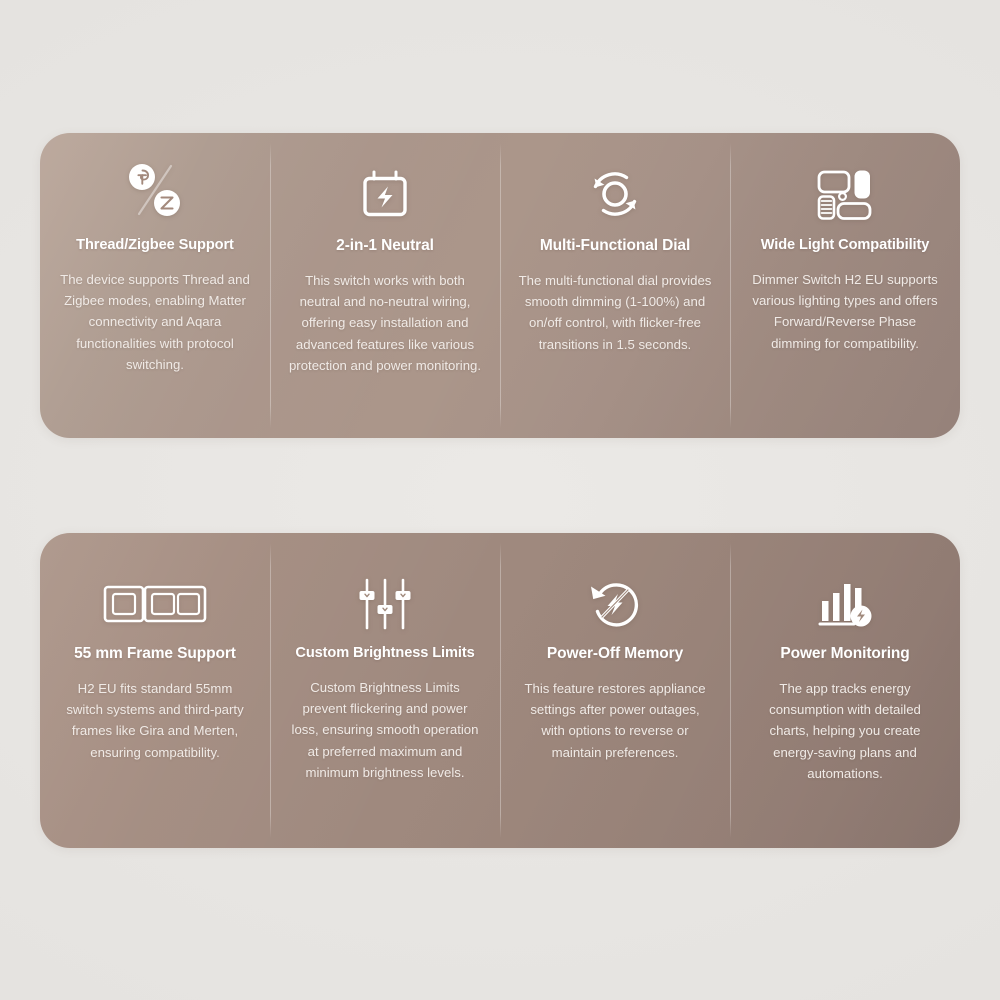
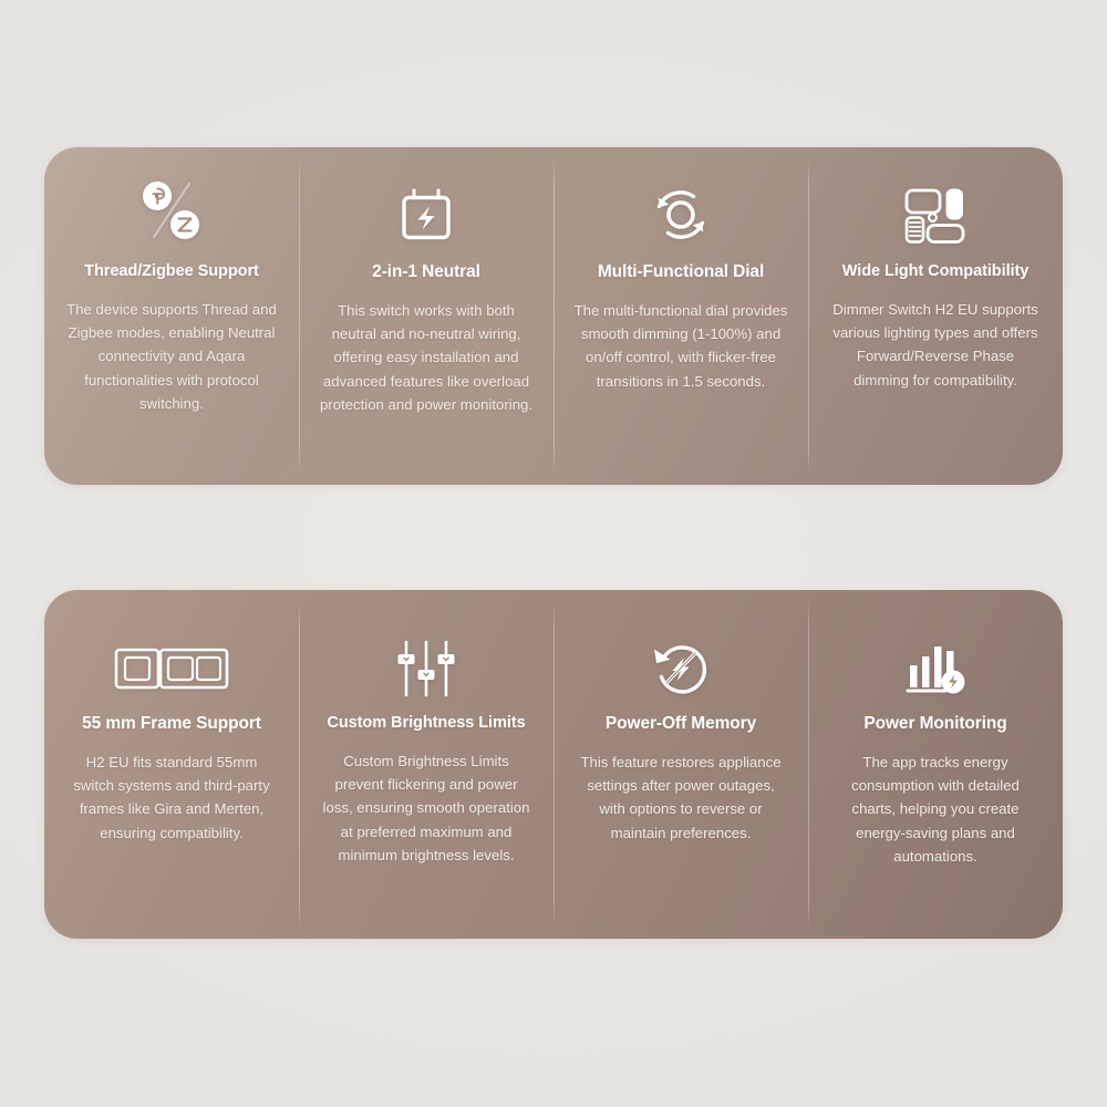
  Thread/Zigbee Support
- The device supports Thread and Zigbee modes, enabling Matter connectivity and Aqara functionalities with protocol switching.
+ The device supports Thread and Zigbee modes, enabling Neutral connectivity and Aqara functionalities with protocol switching.
  2-in-1 Neutral
- This switch works with both neutral and no-neutral wiring, offering easy installation and advanced features like various protection and power monitoring.
+ This switch works with both neutral and no-neutral wiring, offering easy installation and advanced features like overload protection and power monitoring.
  Multi-Functional Dial
  The multi-functional dial provides smooth dimming (1-100%) and on/off control, with flicker-free transitions in 1.5 seconds.
  Wide Light Compatibility
  Dimmer Switch H2 EU supports various lighting types and offers Forward/Reverse Phase dimming for compatibility.
  55 mm Frame Support
  H2 EU fits standard 55mm switch systems and third-party frames like Gira and Merten, ensuring compatibility.
  Custom Brightness Limits
  Custom Brightness Limits prevent flickering and power loss, ensuring smooth operation at preferred maximum and minimum brightness levels.
  Power-Off Memory
  This feature restores appliance settings after power outages, with options to reverse or maintain preferences.
  Power Monitoring
  The app tracks energy consumption with detailed charts, helping you create energy-saving plans and automations.
